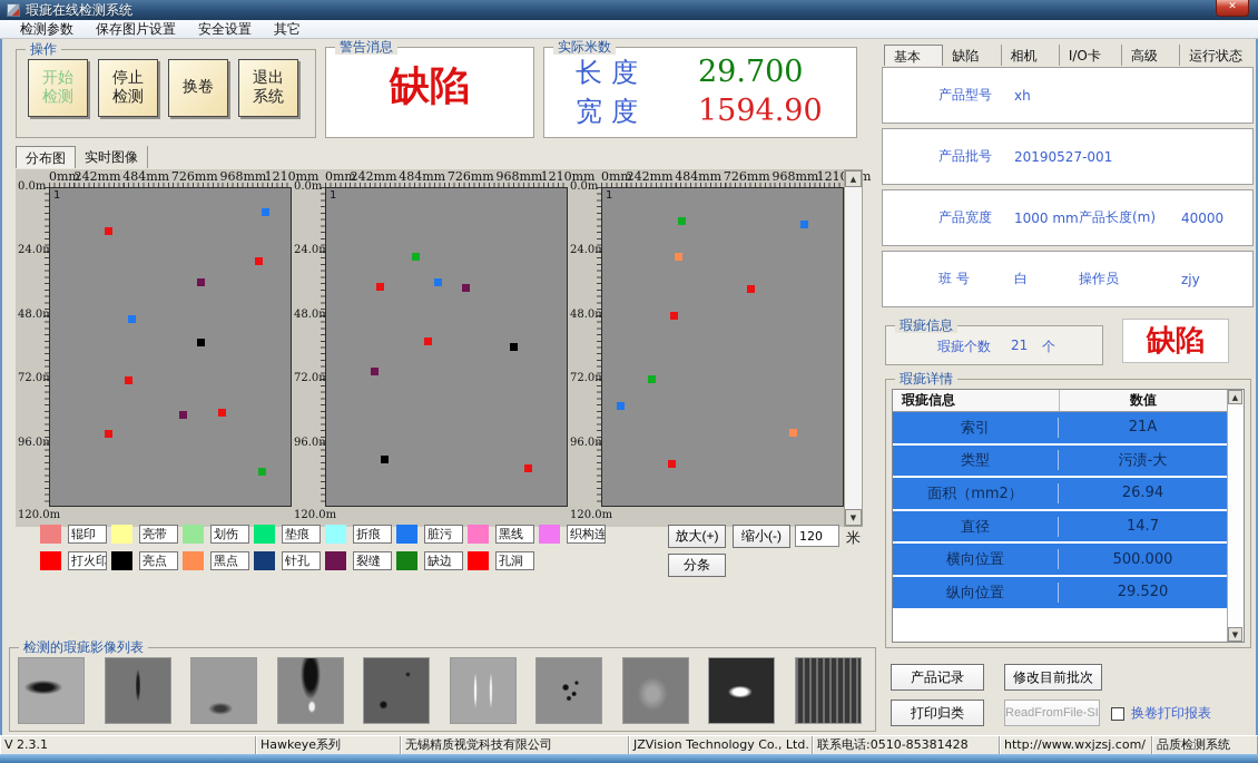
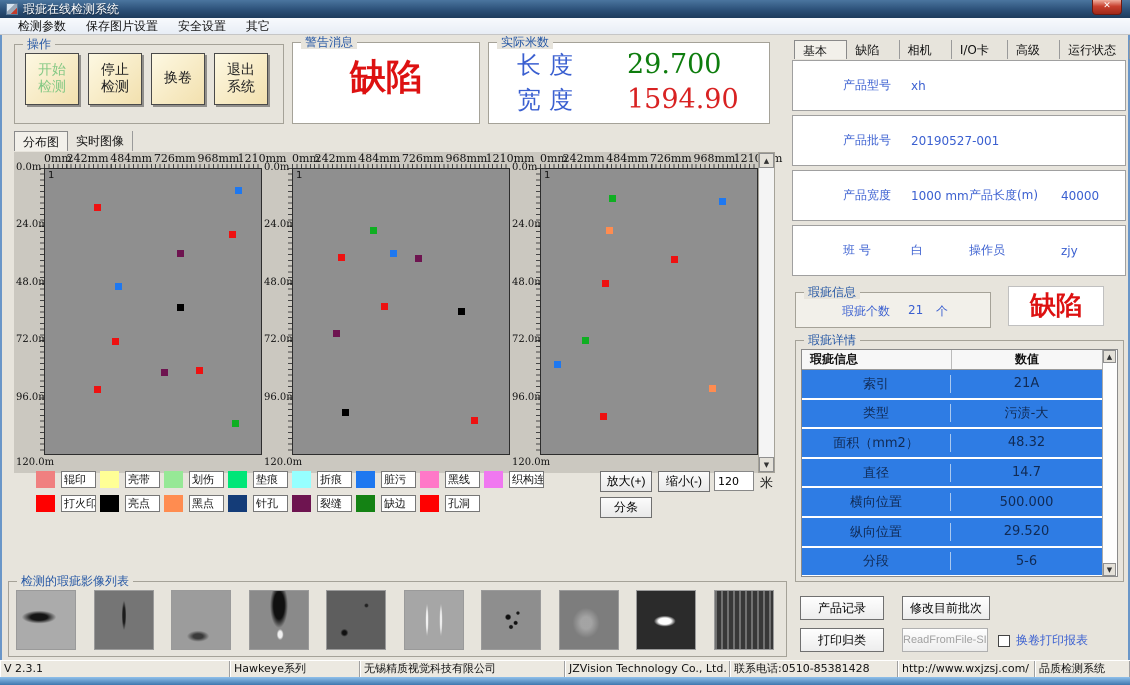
  瑕疵在线检测系统
  ✕
  检测参数
  保存图片设置
  安全设置
  其它
  操作
  开始
  检测
  停止
  检测
  换卷
  退出
  系统
  警告消息
  缺陷
  实际米数
  长度
  29.700
  宽度
  1594.90
  分布图
  实时图像
  0mm
  242mm
  484mm
  726mm
  968mm
  1210mm
  0.0m
  24.0m
  48.0m
  72.0m
  96.0m
  120.0m
  1
  0mm
  242mm
  484mm
  726mm
  968mm
  1210mm
  0.0m
  24.0m
  48.0m
  72.0m
  96.0m
  120.0m
  1
  0mm
  242mm
  484mm
  726mm
  968mm
  0.0m
  24.0m
  48.0m
  72.0m
  96.0m
  120.0m
  1
  ▲
  ▼
  辊印
  亮带
  划伤
  垫痕
  折痕
  脏污
  黑线
  织构连
  打火印
  亮点
  黑点
  针孔
  裂缝
  缺边
  孔洞
  放大(+)
  缩小(-)
  120
  米
  分条
  检测的瑕疵影像列表
  产品型号
  xh
  产品批号
  20190527-001
  产品宽度
  1000 mm
  产品长度(m)
  40000
  班 号
  白
  操作员
  zjy
  瑕疵信息
  瑕疵个数
  21
  个
  缺陷
  瑕疵详情
  瑕疵信息
  数值
  索引
  21A
  类型
  污渍-大
  面积（mm2）
- 26.94
+ 48.32
  直径
  14.7
  横向位置
  500.000
  纵向位置
  29.520
+ 分段
+ 5-6
  ▲
  ▼
  产品记录
  修改目前批次
  打印归类
  ReadFromFile-SI
  换卷打印报表
  V 2.3.1
  Hawkeye系列
  无锡精质视觉科技有限公司
  JZVision Technology Co., Ltd.
  联系电话:0510-85381428
  http://www.wxjzsj.com/
  品质检测系统
